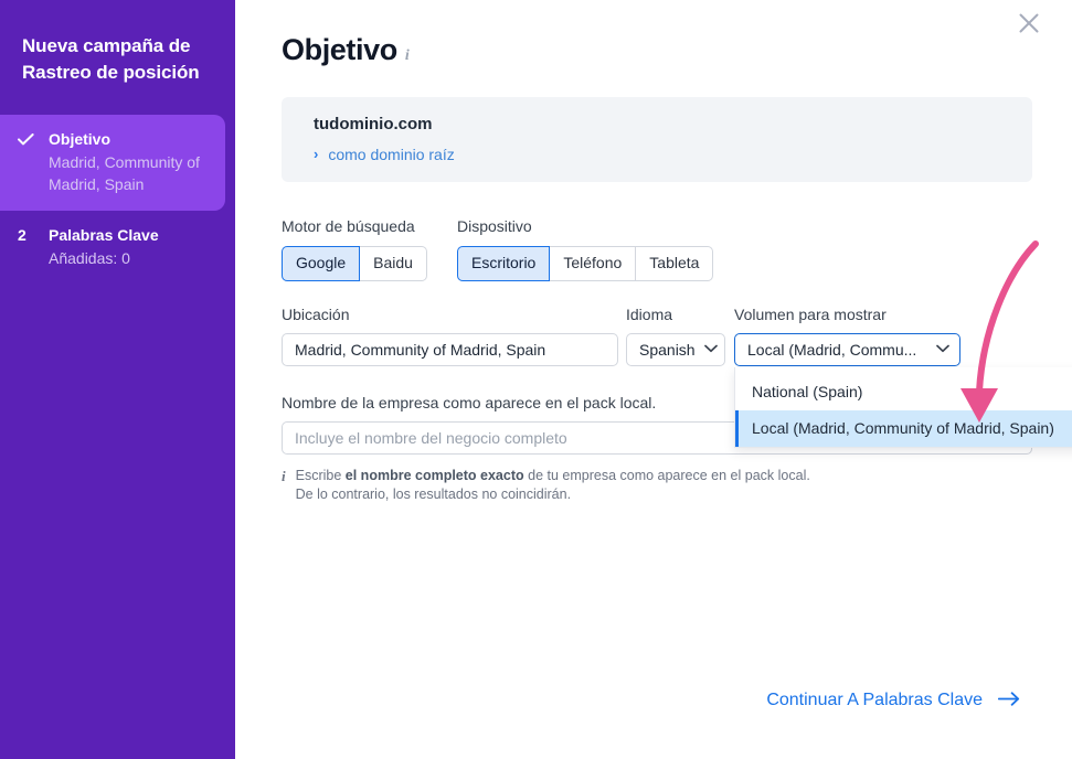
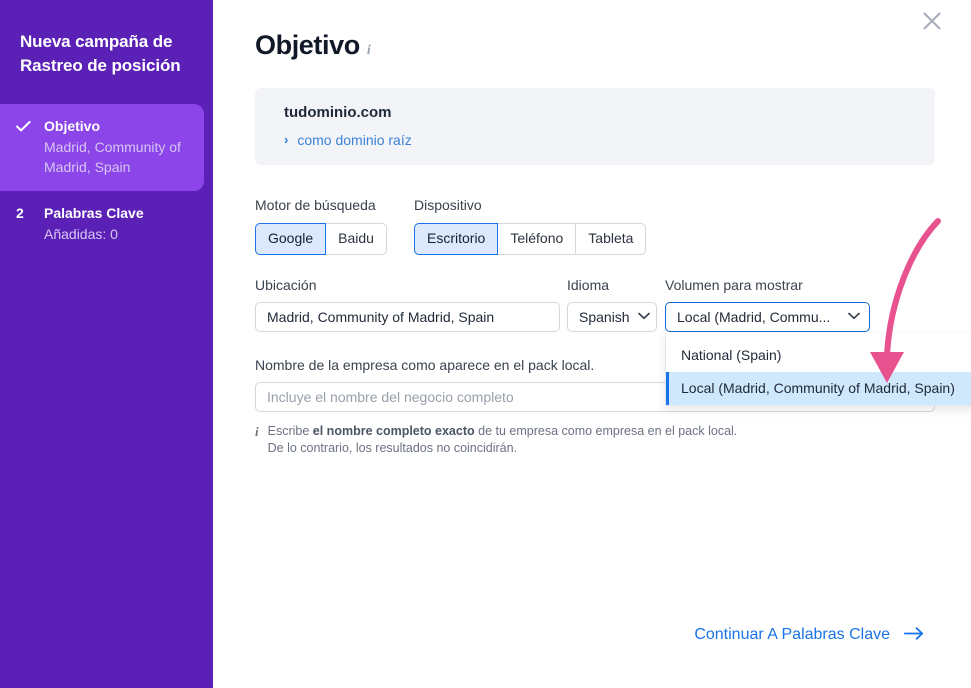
  Nueva campaña de Rastreo de posición
  Objetivo
  Madrid, Community of Madrid, Spain
  2
  Palabras Clave
  Añadidas: 0
  Objetivo
  i
  tudominio.com
  ›
  como dominio raíz
  Motor de búsqueda
  Google
  Baidu
  Dispositivo
  Escritorio
  Teléfono
  Tableta
  Ubicación
  Madrid, Community of Madrid, Spain
  Idioma
  Spanish
  Volumen para mostrar
  Local (Madrid, Commu...
  Nombre de la empresa como aparece en el pack local.
  Incluye el nombre del negocio completo
  i
- Escribe el nombre completo exacto de tu empresa como aparece en el pack local.
+ Escribe el nombre completo exacto de tu empresa como empresa en el pack local.
  De lo contrario, los resultados no coincidirán.
  Continuar A Palabras Clave
  National (Spain)
  Local (Madrid, Community of Madrid, Spain)
